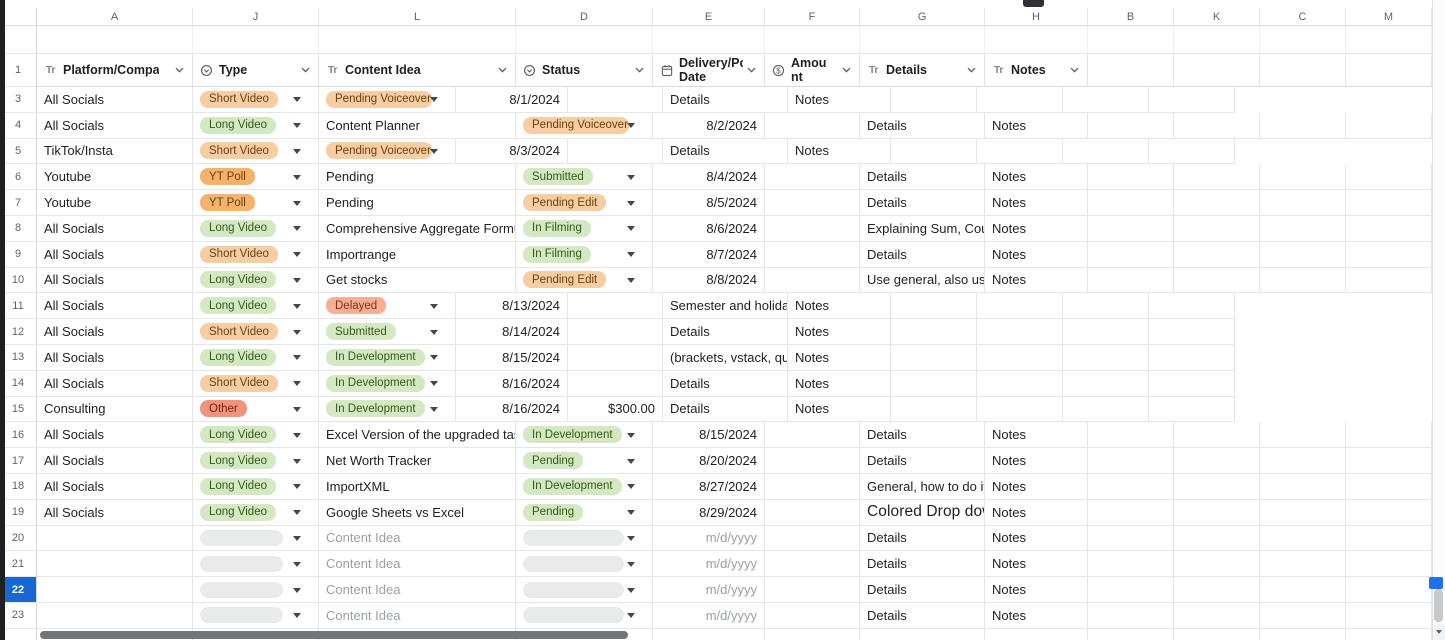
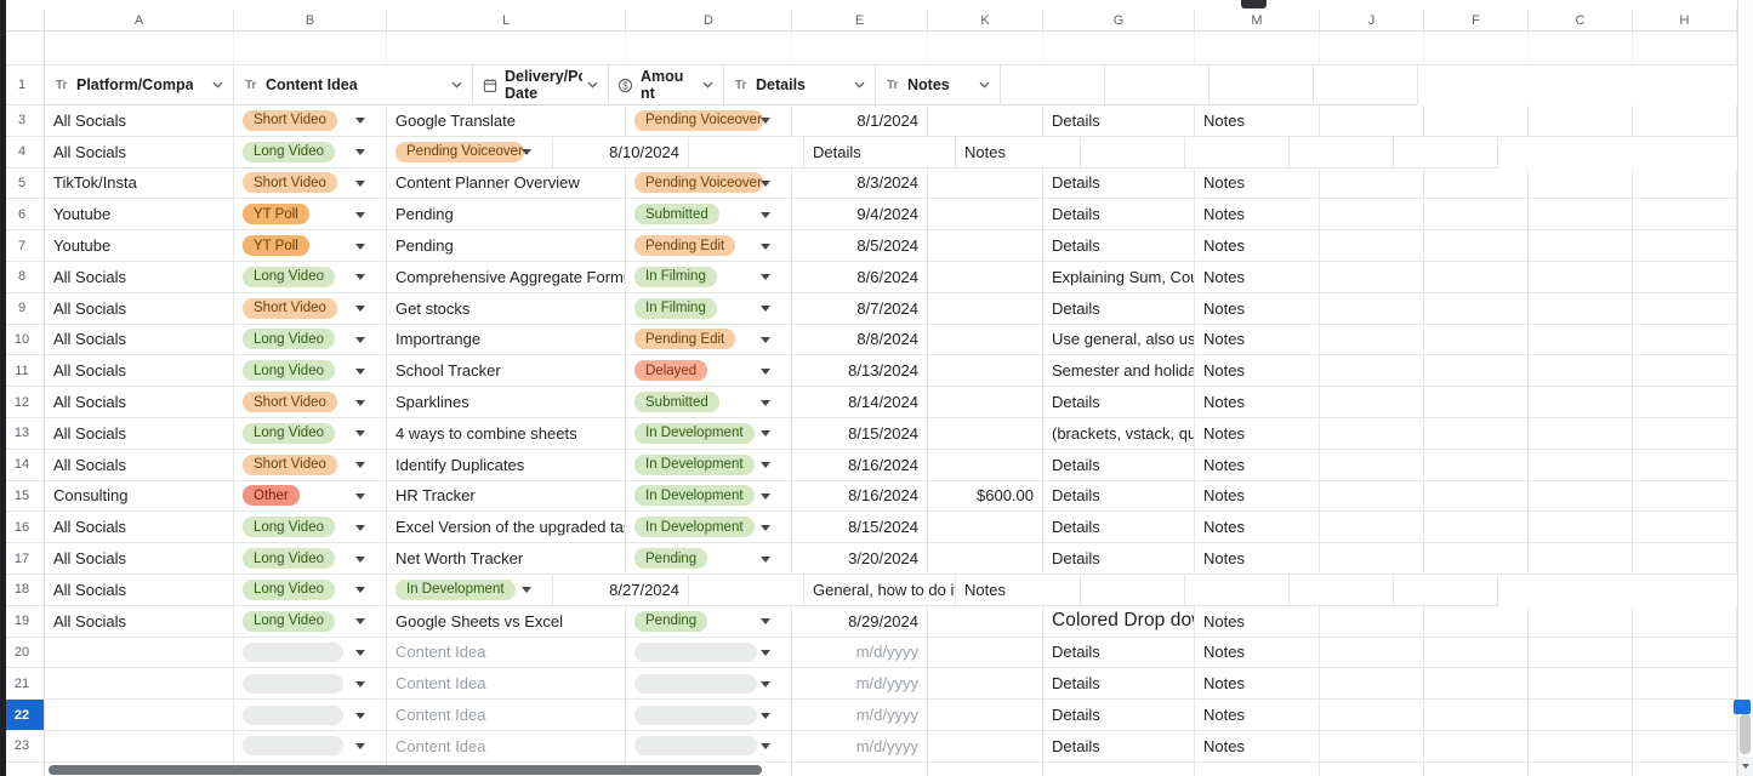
  A
- J
+ B
  L
  D
  E
- F
+ K
  G
- H
+ M
- B
+ J
- K
+ F
  C
- M
+ H
  1
  Tr
  Platform/Compa
- Type
  Tr
  Content Idea
- Status
  Delivery/P Date
  $
  Amount
  Tr
  Details
  Tr
  Notes
  3
  All Socials
  Short Video
+ Google Translate
  Pending Voiceover
  8/1/2024
  Details
  Notes
  4
  All Socials
  Long Video
- Content Planner
  Pending Voiceover
- 8/2/2024
+ 8/10/2024
  Details
  Notes
  5
  TikTok/Insta
  Short Video
+ Content Planner Overview
  Pending Voiceover
  8/3/2024
  Details
  Notes
  6
  Youtube
  YT Poll
  Pending
  Submitted
- 8/4/2024
+ 9/4/2024
  Details
  Notes
  7
  Youtube
  YT Poll
  Pending
  Pending Edit
  8/5/2024
  Details
  Notes
  8
  All Socials
  Long Video
  Comprehensive Aggregate Form
  In Filming
  8/6/2024
  Explaining Sum, Co
  Notes
  9
  All Socials
  Short Video
- Importrange
+ Get stocks
  In Filming
  8/7/2024
  Details
  Notes
  10
  All Socials
  Long Video
- Get stocks
+ Importrange
  Pending Edit
  8/8/2024
  Use general, also us
  Notes
  11
  All Socials
  Long Video
+ School Tracker
  Delayed
  8/13/2024
  Semester and holida
  Notes
  12
  All Socials
  Short Video
+ Sparklines
  Submitted
  8/14/2024
  Details
  Notes
  13
  All Socials
  Long Video
+ 4 ways to combine sheets
  In Development
  8/15/2024
  (brackets, vstack, qu
  Notes
  14
  All Socials
  Short Video
+ Identify Duplicates
  In Development
  8/16/2024
  Details
  Notes
  15
  Consulting
  Other
+ HR Tracker
  In Development
  8/16/2024
- $300.00
+ $600.00
  Details
  Notes
  16
  All Socials
  Long Video
  Excel Version of the upgraded ta
  In Development
  8/15/2024
  Details
  Notes
  17
  All Socials
  Long Video
  Net Worth Tracker
  Pending
- 8/20/2024
+ 3/20/2024
  Details
  Notes
  18
  All Socials
  Long Video
- ImportXML
  In Development
  8/27/2024
  General, how to do i
  Notes
  19
  All Socials
  Long Video
  Google Sheets vs Excel
  Pending
  8/29/2024
  Colored Drop do
  Notes
  20
  Content Idea
  m/d/yyyy
  Details
  Notes
  21
  Content Idea
  m/d/yyyy
  Details
  Notes
  22
  Content Idea
  m/d/yyyy
  Details
  Notes
  23
  Content Idea
  m/d/yyyy
  Details
  Notes
